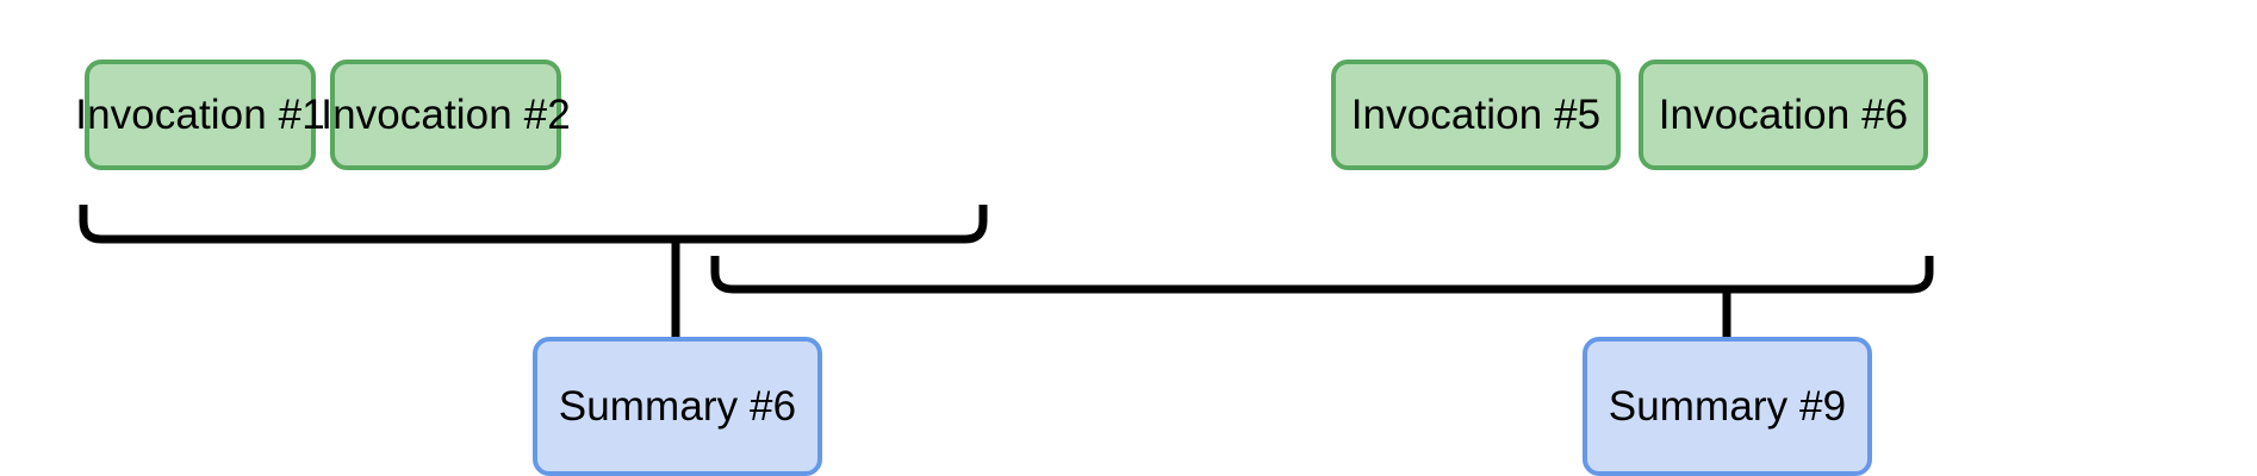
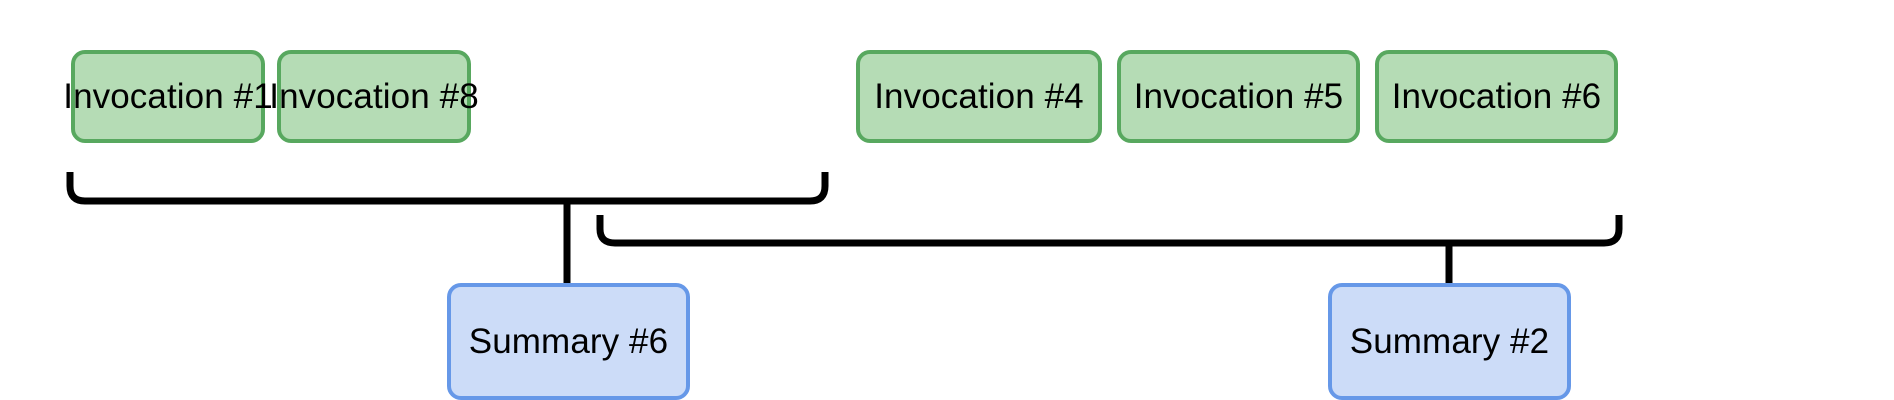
  Invocation #1
- Invocation #2
+ Invocation #8
+ Invocation #4
  Invocation #5
  Invocation #6
  Summary #6
- Summary #9
+ Summary #2
